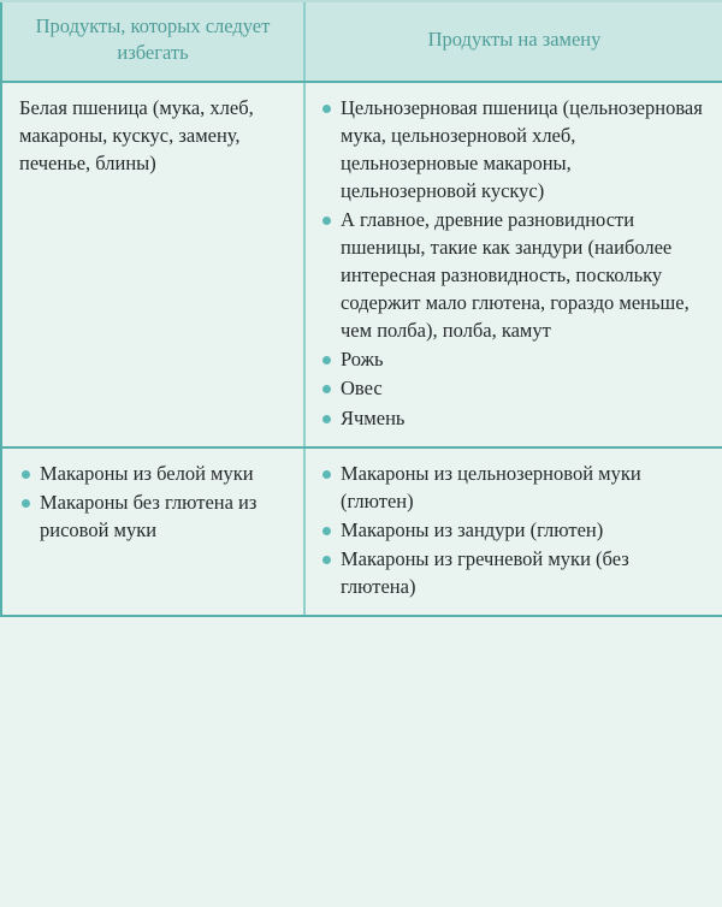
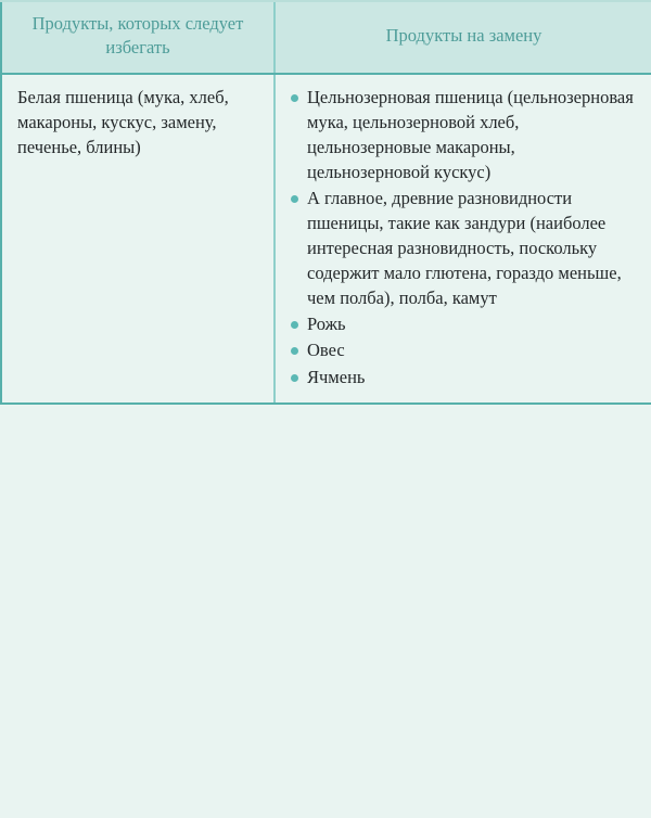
  Продукты, которых следует избегать	Продукты на замену
  Белая пшеница (мука, хлеб, макароны, кускус, замену, печенье, блины)	Цельнозерновая пшеница (цельнозерновая мука, цельнозерновой хлеб, цельнозерновые макароны, цельнозерновой кускус) А главное, древние разновидности пшеницы, такие как зандури (наиболее интересная разновидность, поскольку содержит мало глютена, гораздо меньше, чем полба), полба, камут Рожь Овес Ячмень
- Макароны из белой муки Макароны без глютена из рисовой муки	Макароны из цельнозерновой муки (глютен) Макароны из зандури (глютен) Макароны из гречневой муки (без глютена)
